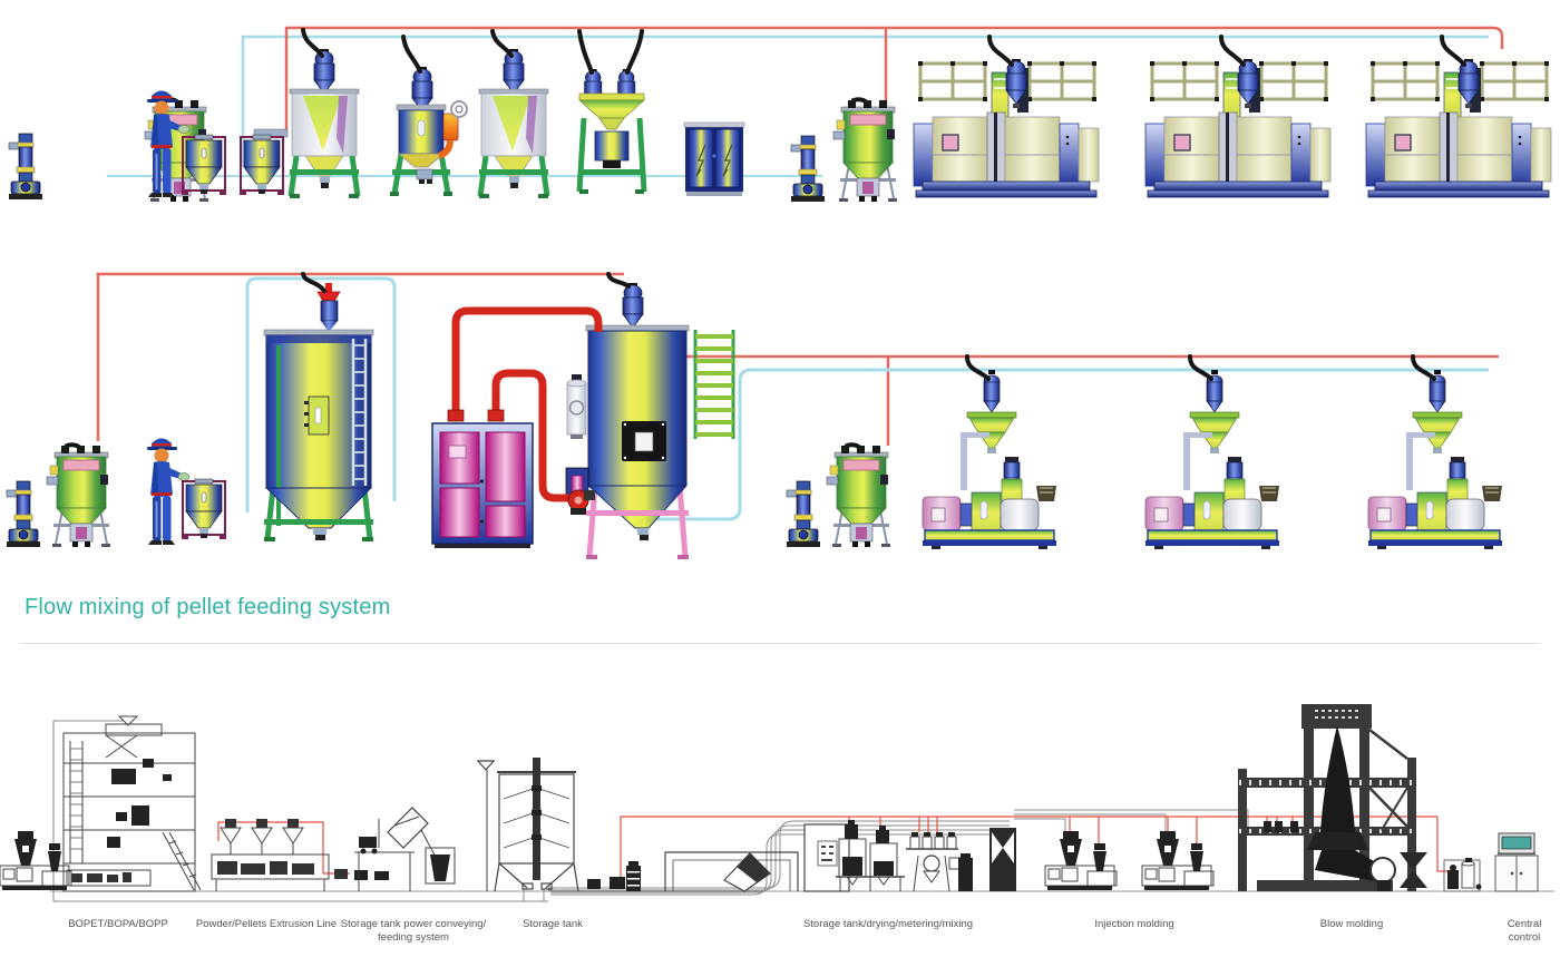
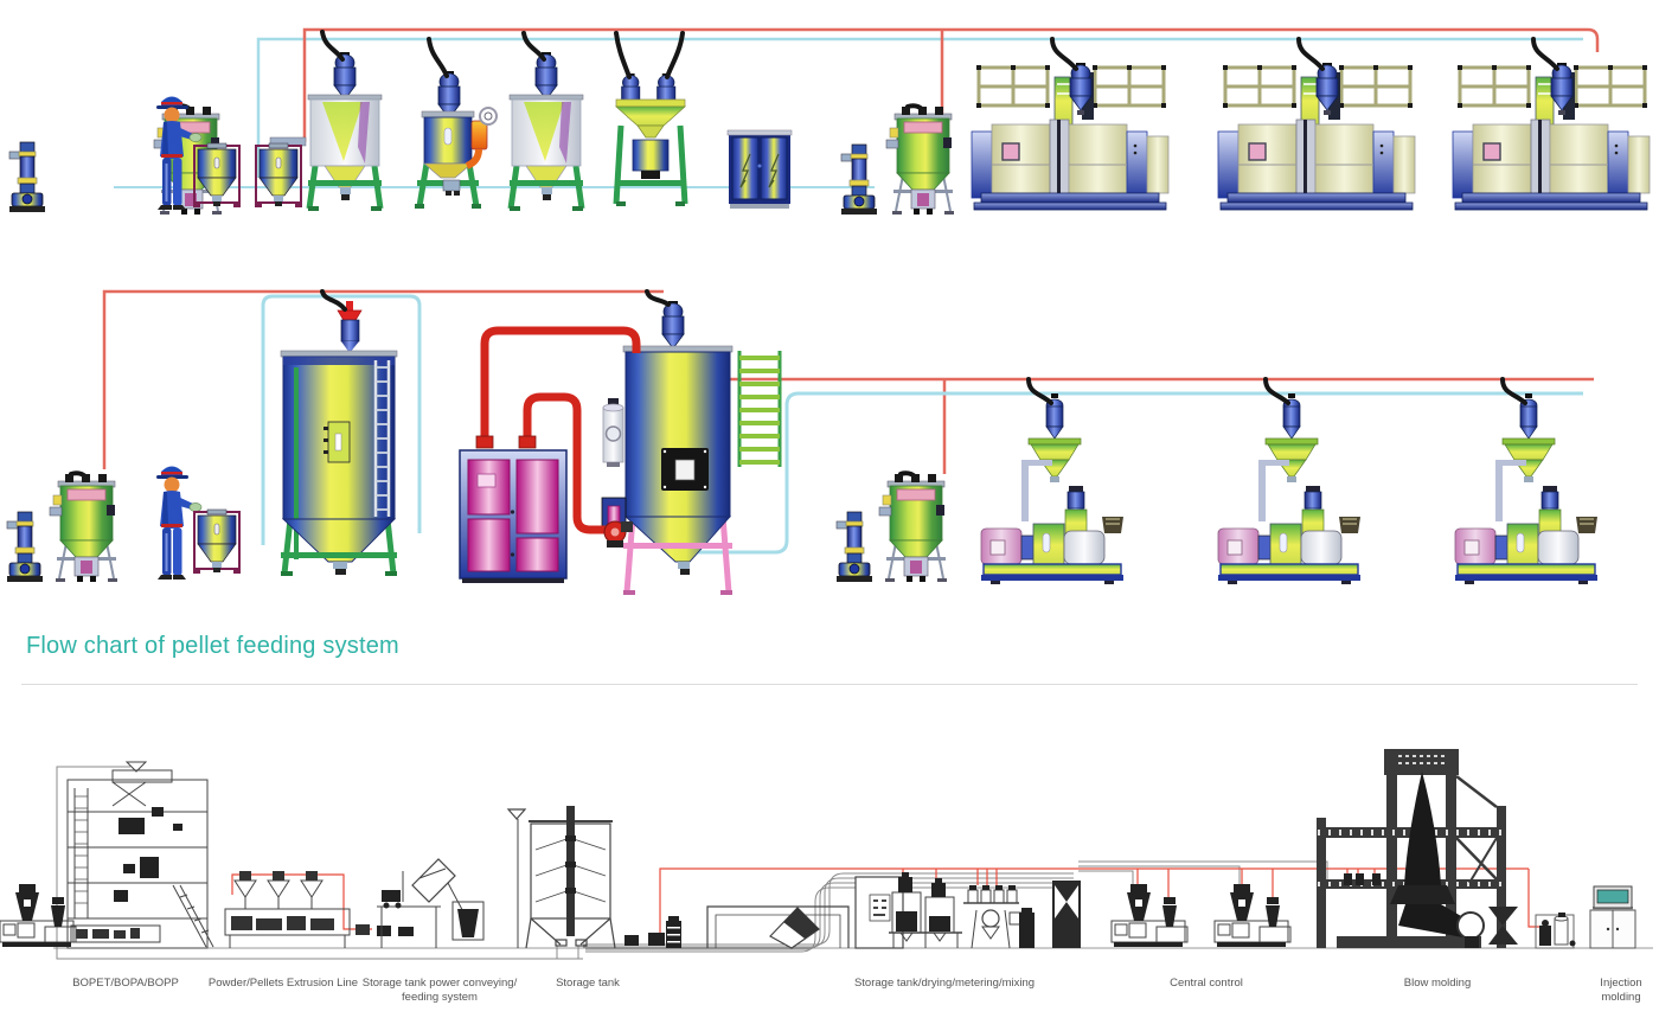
- Flow mixing of pellet feeding system
+ Flow chart of pellet feeding system
  BOPET/BOPA/BOPP
  Powder/Pellets Extrusion Line
  Storage tank power conveying/
  feeding system
  Storage tank
  Storage tank/drying/metering/mixing
- Injection molding
+ Central control
  Blow molding
- Central control
+ Injection molding
